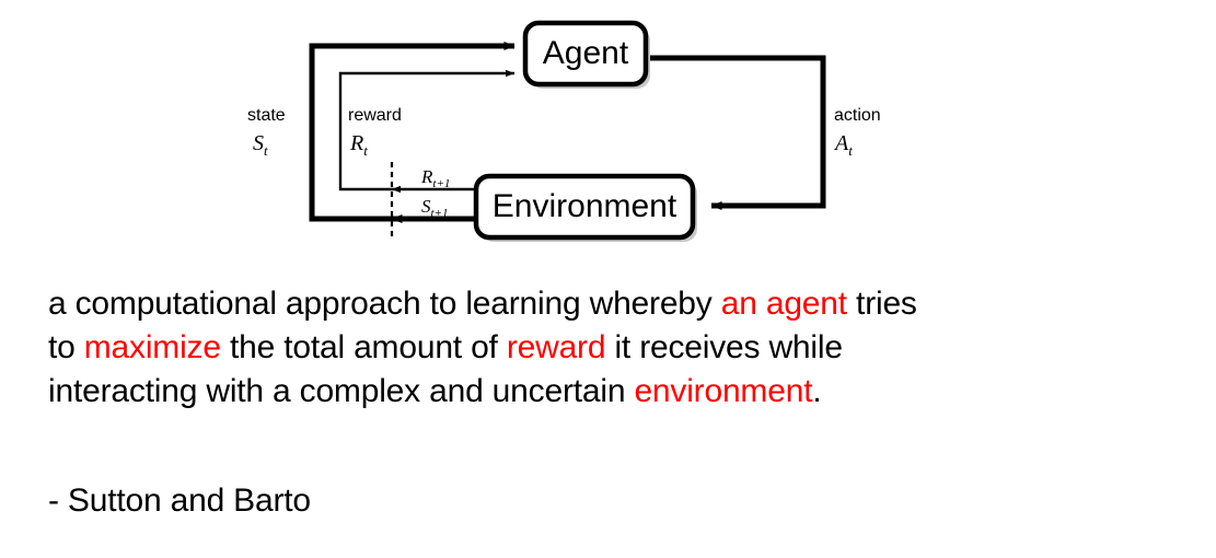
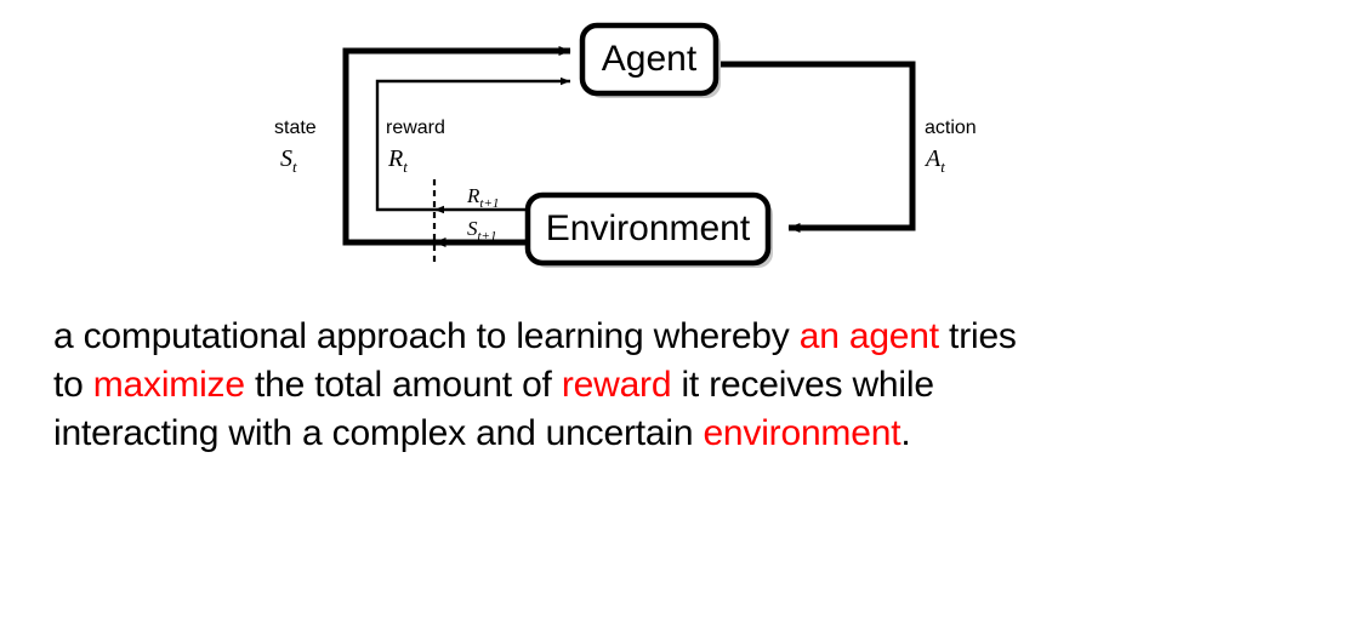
  Agent
  Environment
  state
  St
  reward
  Rt
  action
  At
  Rt+1
  St+1
  a computational approach to learning whereby an agent tries
  to maximize the total amount of reward it receives while
  interacting with a complex and uncertain environment.
- - Sutton and Barto
